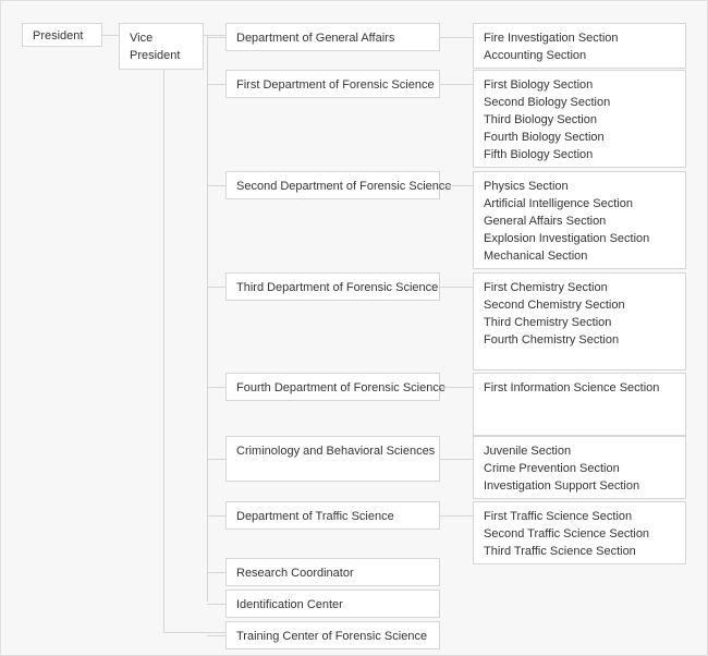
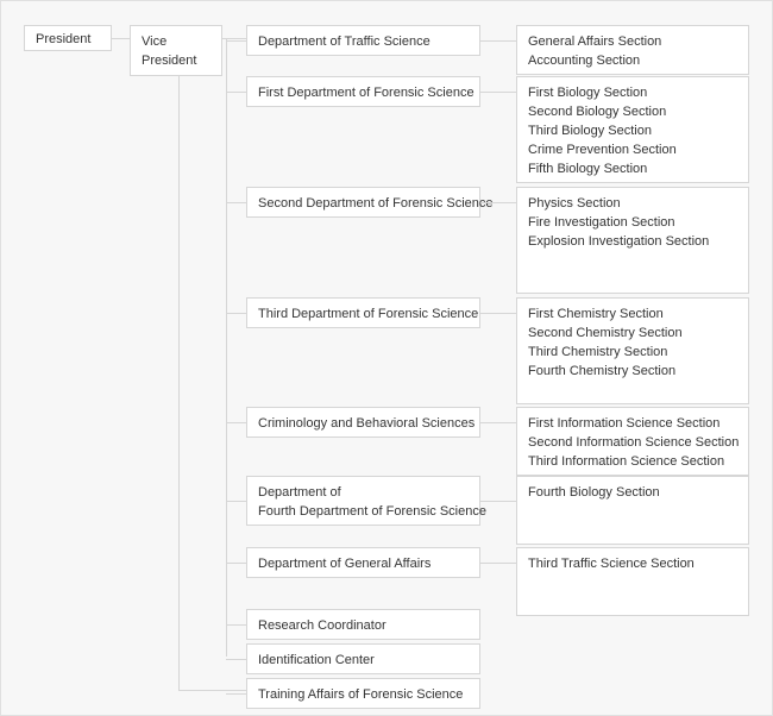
  President
  Vice
  President
- Department of General Affairs
+ Department of Traffic Science
- Fire Investigation Section
+ General Affairs Section
  Accounting Section
  First Department of Forensic Science
  First Biology Section
  Second Biology Section
  Third Biology Section
- Fourth Biology Section
+ Crime Prevention Section
  Fifth Biology Section
  Second Department of Forensic Science
  Physics Section
- Artificial Intelligence Section
- General Affairs Section
+ Fire Investigation Section
  Explosion Investigation Section
- Mechanical Section
  Third Department of Forensic Science
  First Chemistry Section
  Second Chemistry Section
  Third Chemistry Section
  Fourth Chemistry Section
- Fourth Department of Forensic Science
+ Criminology and Behavioral Sciences
  First Information Science Section
+ Second Information Science Section
+ Third Information Science Section
+ Department of
- Criminology and Behavioral Sciences
+ Fourth Department of Forensic Science
- Juvenile Section
- Crime Prevention Section
+ Fourth Biology Section
- Investigation Support Section
- Department of Traffic Science
+ Department of General Affairs
- First Traffic Science Section
- Second Traffic Science Section
  Third Traffic Science Section
  Research Coordinator
  Identification Center
- Training Center of Forensic Science
+ Training Affairs of Forensic Science
